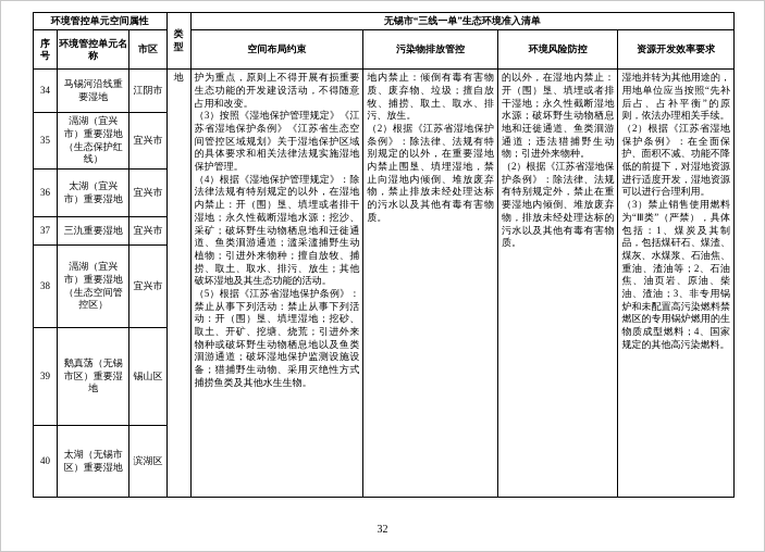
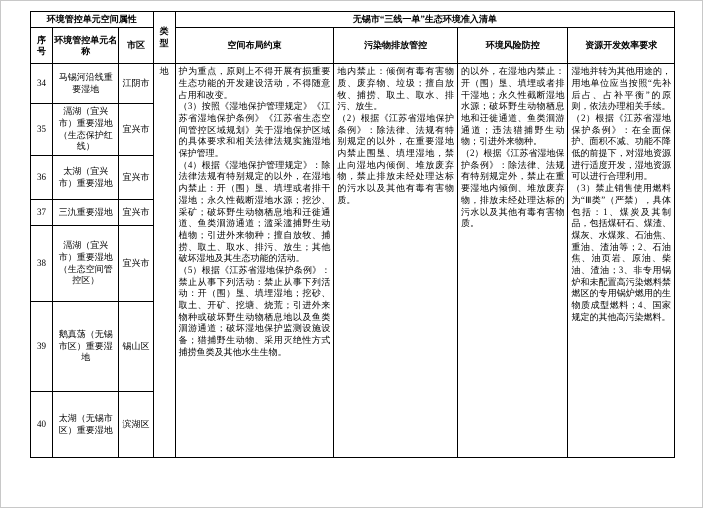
  环境管控单元空间属性	类型	无锡市“三线一单”生态环境准入清单
  序号	环境管控单元名称	市区	空间布局约束	污染物排放管控	环境风险防控	资源开发效率要求
  34	马锡河沿线重要湿地	江阴市	地	护为重点，原则上不得开展有损重要生态功能的开发建设活动，不得随意占用和改变。 （3）按照《湿地保护管理规定》《江苏省湿地保护条例》《江苏省生态空间管控区域规划》关于湿地保护区域的具体要求和相关法律法规实施湿地保护管理。 （4）根据《湿地保护管理规定》：除法律法规有特别规定的以外，在湿地内禁止：开（围）垦、填埋或者排干湿地；永久性截断湿地水源；挖沙、采矿；破坏野生动物栖息地和迁徙通道、鱼类洄游通道；滥采滥捕野生动植物；引进外来物种；擅自放牧、捕捞、取土、取水、排污、放生；其他破坏湿地及其生态功能的活动。 （5）根据《江苏省湿地保护条例》：禁止从事下列活动：禁止从事下列活动：开（围）垦、填埋湿地；挖砂、取土、开矿、挖塘、烧荒；引进外来物种或破坏野生动物栖息地以及鱼类洄游通道；破坏湿地保护监测设施设备；猎捕野生动物、采用灭绝性方式捕捞鱼类及其他水生生物。	地内禁止：倾倒有毒有害物质、废弃物、垃圾；擅自放牧、捕捞、取土、取水、排污、放生。 （2）根据《江苏省湿地保护条例》：除法律、法规有特别规定的以外，在重要湿地内禁止围垦、填埋湿地，禁止向湿地内倾倒、堆放废弃物，禁止排放未经处理达标的污水以及其他有毒有害物质。	的以外，在湿地内禁止：开（围）垦、填埋或者排干湿地；永久性截断湿地水源；破坏野生动物栖息地和迁徙通道、鱼类洄游通道；违法猎捕野生动物；引进外来物种。 （2）根据《江苏省湿地保护条例》：除法律、法规有特别规定外，禁止在重要湿地内倾倒、堆放废弃物，排放未经处理达标的污水以及其他有毒有害物质。	湿地并转为其他用途的，用地单位应当按照“先补后占、占补平衡”的原则，依法办理相关手续。 （2）根据《江苏省湿地保护条例》：在全面保护、面积不减、功能不降低的前提下，对湿地资源进行适度开发，湿地资源可以进行合理利用。 （3）禁止销售使用燃料为“Ⅲ类”（严禁），具体包括：1、煤炭及其制品，包括煤矸石、煤渣、煤灰、水煤浆、石油焦、重油、渣油等；2、石油焦、油页岩、原油、柴油、渣油；3、非专用锅炉和未配置高污染燃料禁燃区的专用锅炉燃用的生物质成型燃料；4、国家规定的其他高污染燃料。
  35	滆湖（宜兴市）重要湿地（生态保护红线）	宜兴市
  36	太湖（宜兴市）重要湿地	宜兴市
  37	三氿重要湿地	宜兴市
  38	滆湖（宜兴市）重要湿地（生态空间管控区）	宜兴市
  39	鹅真荡（无锡市区）重要湿地	锡山区
  40	太湖（无锡市区）重要湿地	滨湖区
- 32
